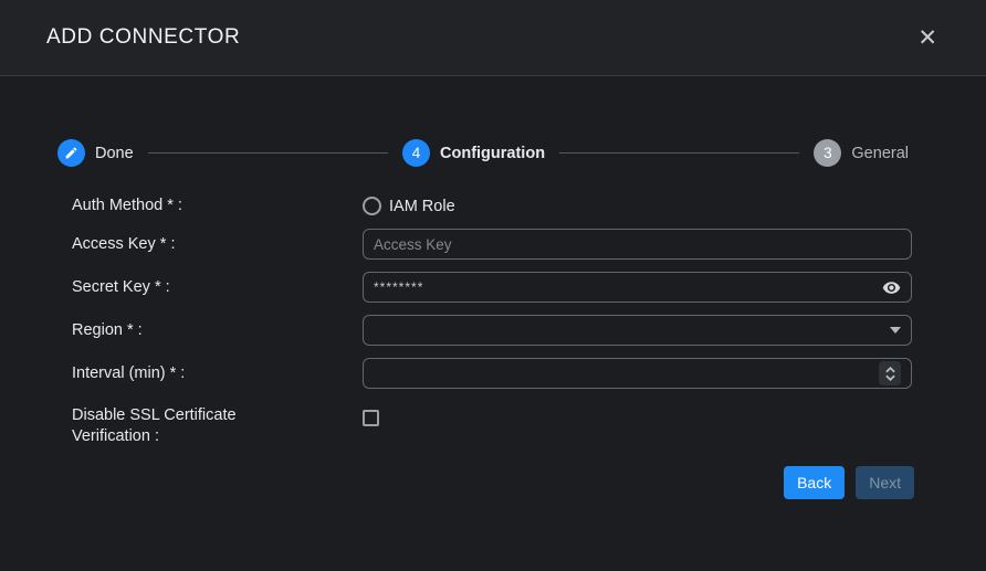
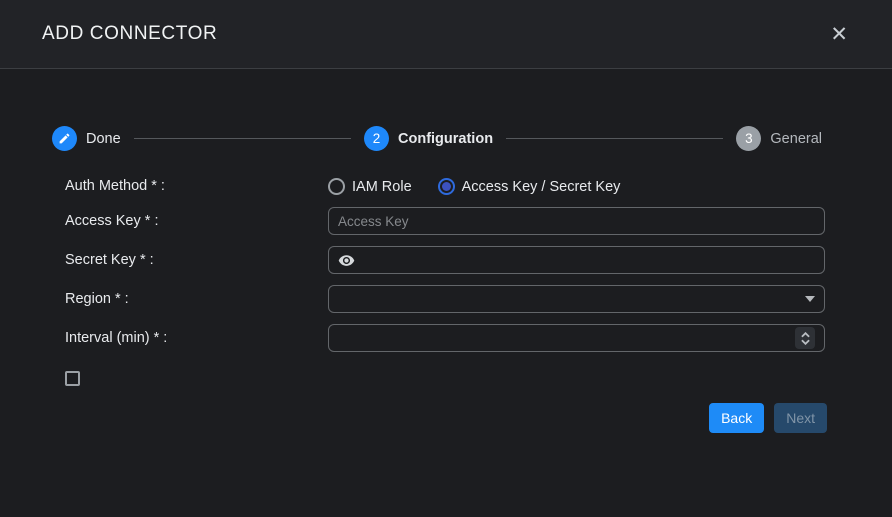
  ADD CONNECTOR
  ✕
  Done
- 4
+ 2
  Configuration
  3
  General
  Auth Method * :
  IAM Role
+ Access Key / Secret Key
  Access Key * :
  Access Key
  Secret Key * :
- ********
  Region * :
  Interval (min) * :
- Disable SSL Certificate
- Verification :
  Back
  Next
